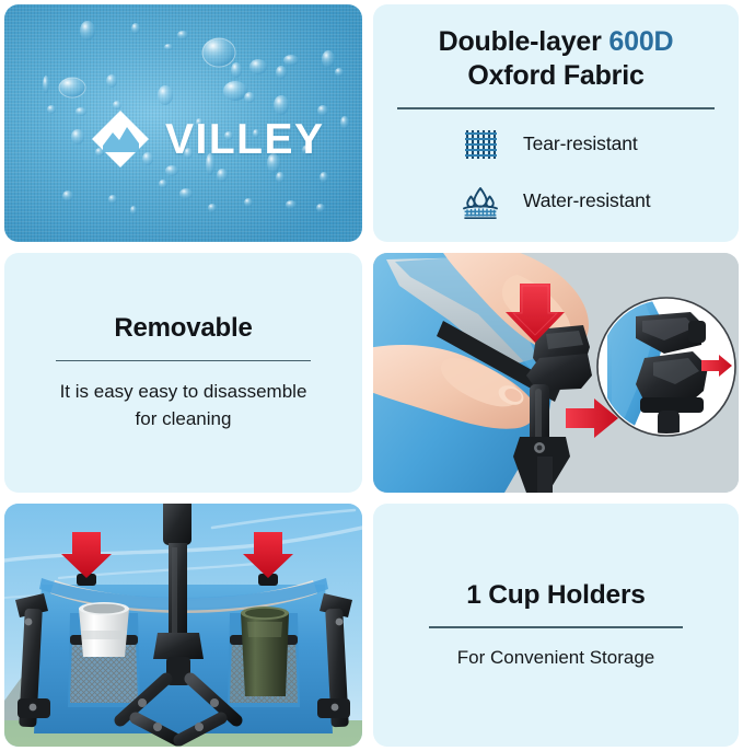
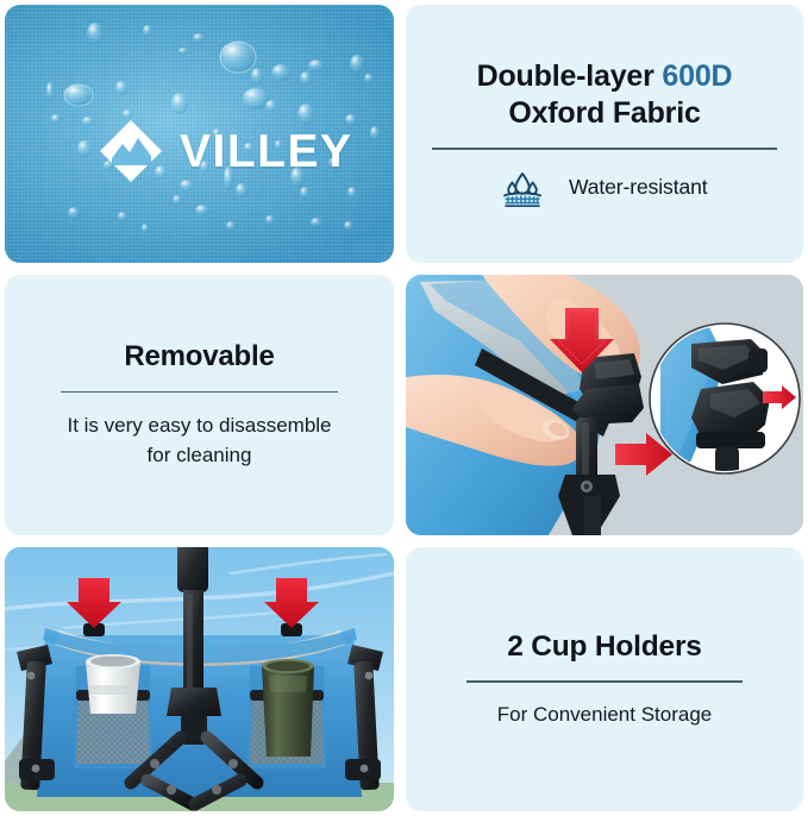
  VILLEY
  Double-layer 600D
  Oxford Fabric
- Tear-resistant
  Water-resistant
  Removable
- It is easy easy to disassemble
+ It is very easy to disassemble
  for cleaning
- 1 Cup Holders
+ 2 Cup Holders
  For Convenient Storage
